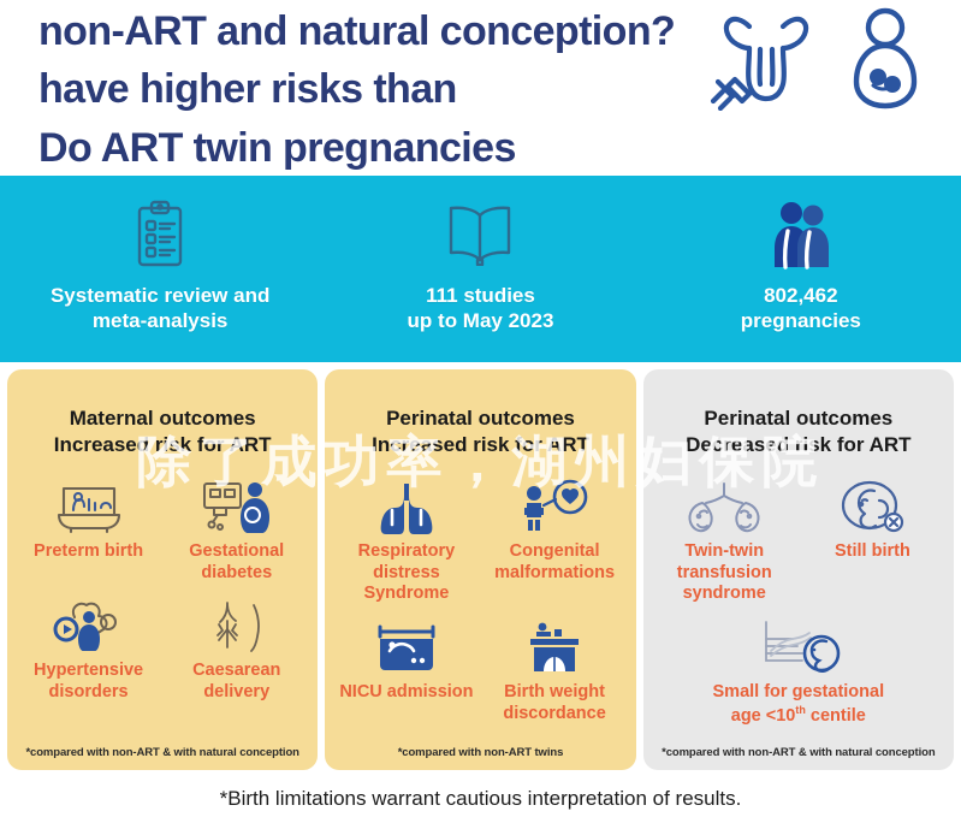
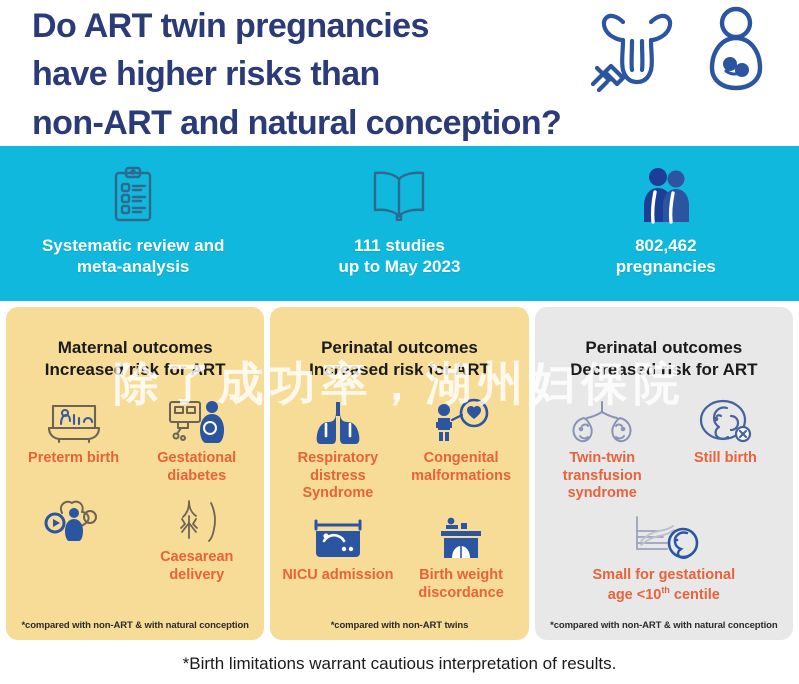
- non-ART and natural conception?
+ Do ART twin pregnancies
  have higher risks than
- Do ART twin pregnancies
+ non-ART and natural conception?
  Systematic review and
  meta-analysis
  111 studies
  up to May 2023
  802,462
  pregnancies
  Maternal outcomes
  Increased risk for ART
  Preterm birth
  Gestational
  diabetes
- Hypertensive
- disorders
  Caesarean
  delivery
  *compared with non-ART & with natural conception
  Perinatal outcomes
  Increased risk for ART
  Respiratory distress
  Syndrome
  Congenital
  malformations
  NICU admission
  Birth weight
  discordance
  *compared with non-ART twins
  Perinatal outcomes
  Decreased risk for ART
  Twin-twin
  transfusion
  syndrome
  Still birth
  Small for gestational
  age <10th centile
  *compared with non-ART & with natural conception
  *Birth limitations warrant cautious interpretation of results.
  除了成功率，湖州妇保院
